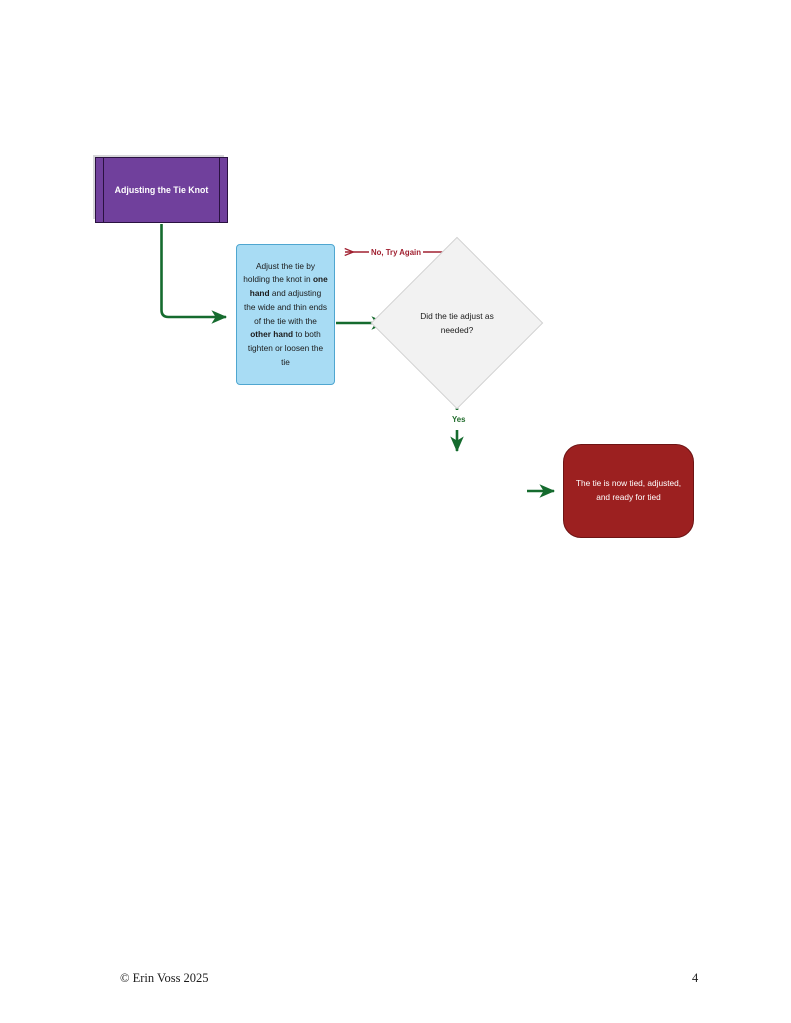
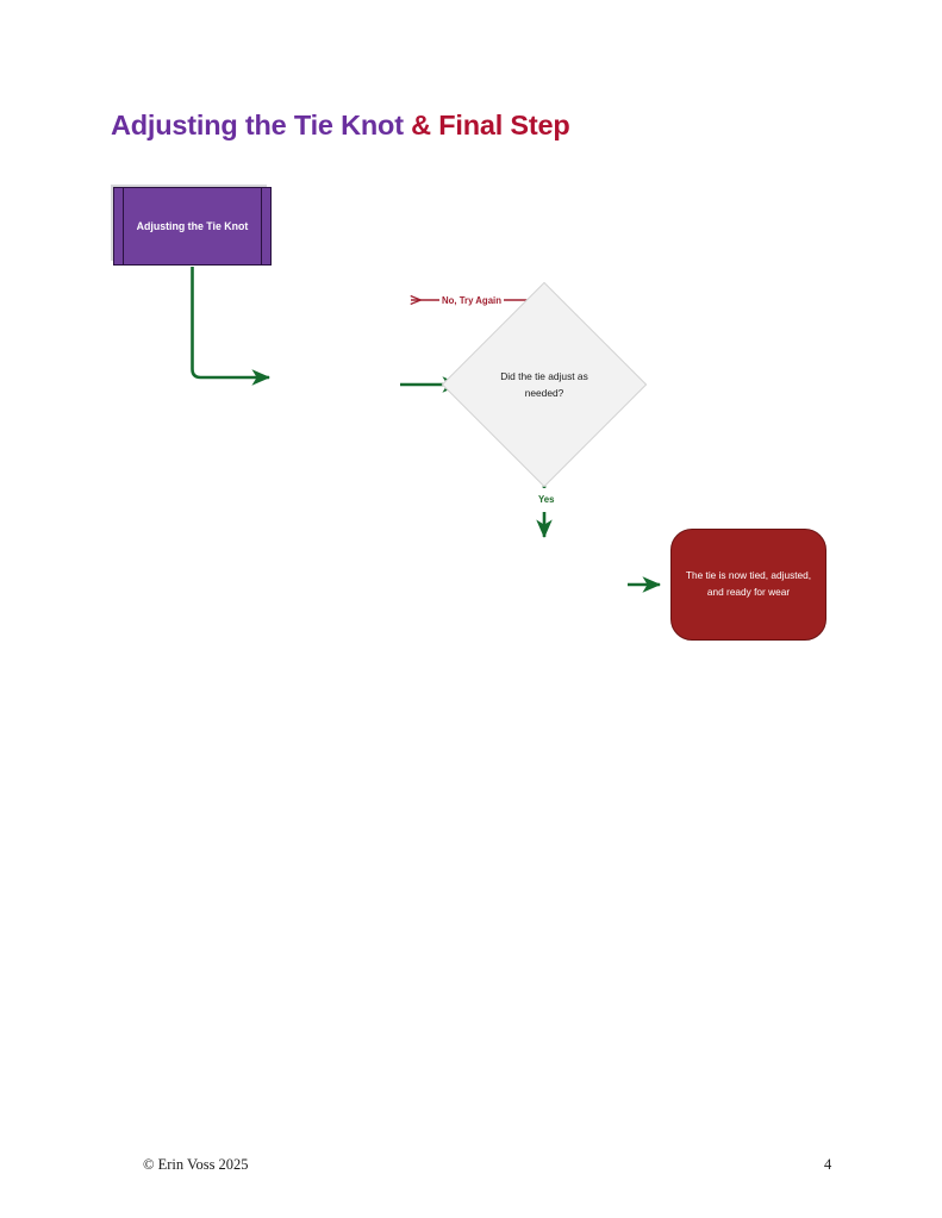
+ Adjusting the Tie Knot & Final Step
  No, Try Again
  Yes
  Adjusting the Tie Knot
- Adjust the tie by holding the knot in one hand and adjusting the wide and thin ends of the tie with the other hand to both tighten or loosen the tie
  Did the tie adjust as needed?
- The tie is now tied, adjusted, and ready for tied
+ The tie is now tied, adjusted, and ready for wear
  © Erin Voss 2025
  4
